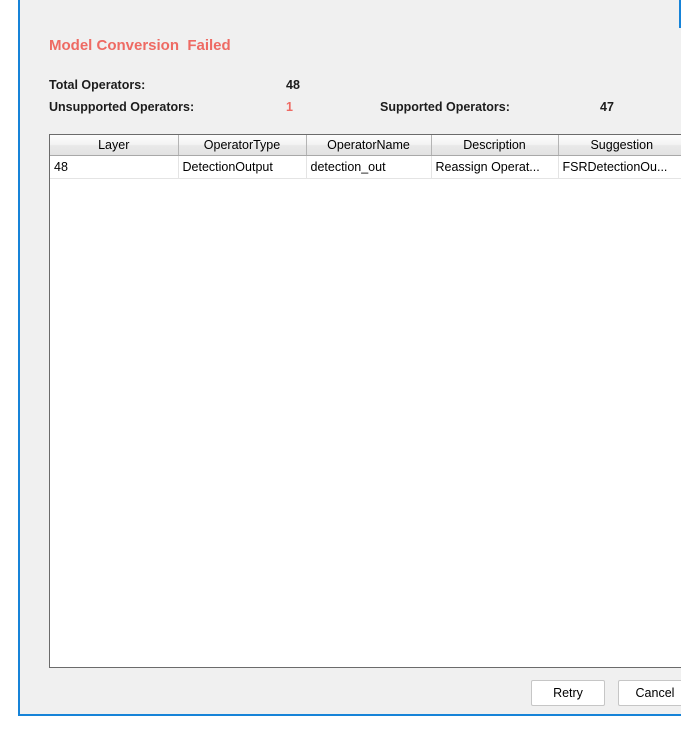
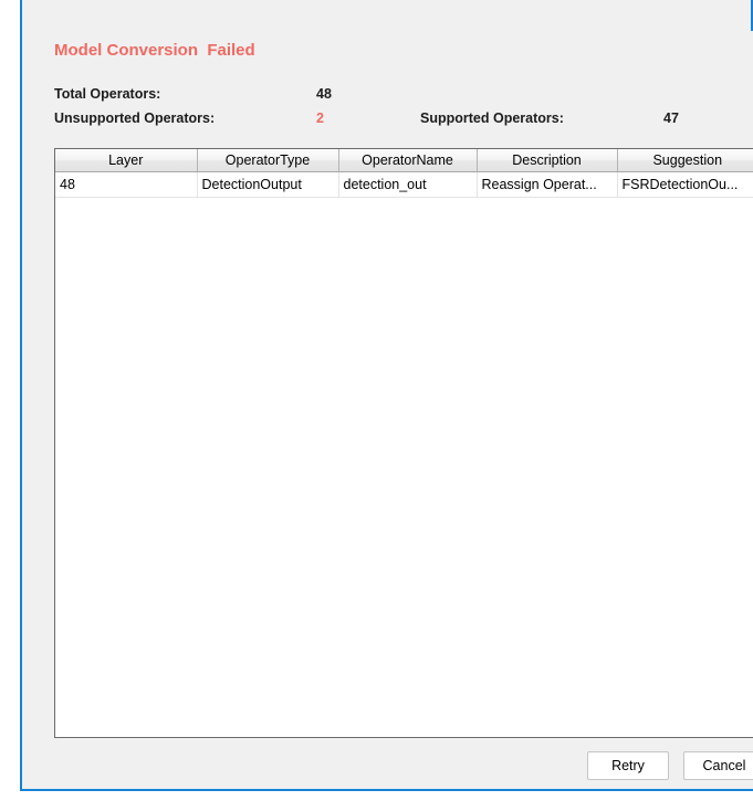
  Model Conversion Failed
  Total Operators:
  48
  Unsupported Operators:
- 1
+ 2
  Supported Operators:
  47
  Layer	OperatorType	OperatorName	Description	Suggestion
  48	DetectionOutput	detection_out	Reassign Operat...	FSRDetectionOu...
  Retry
  Cancel
